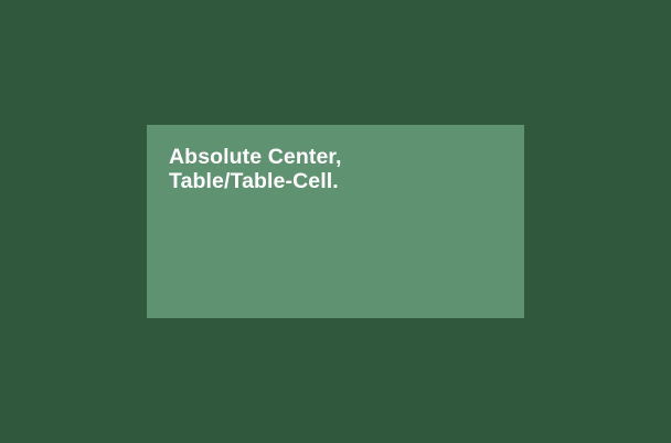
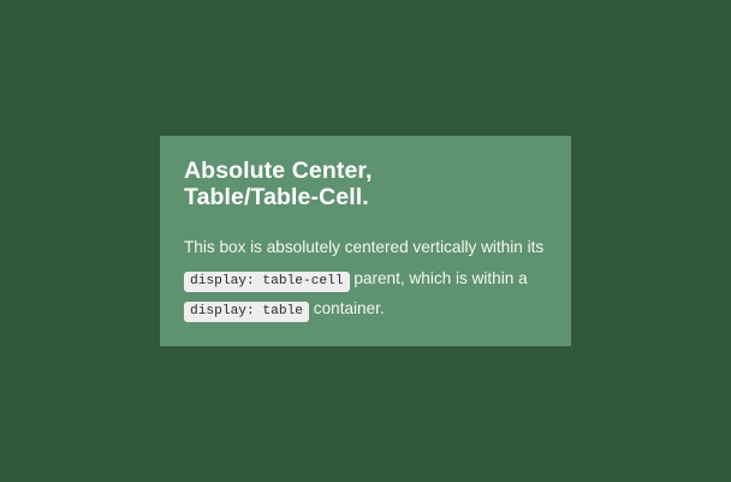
  Absolute Center,
  Table/Table-Cell.
+ This box is absolutely centered vertically within its display: table-cell parent, which is within a display: table container.
